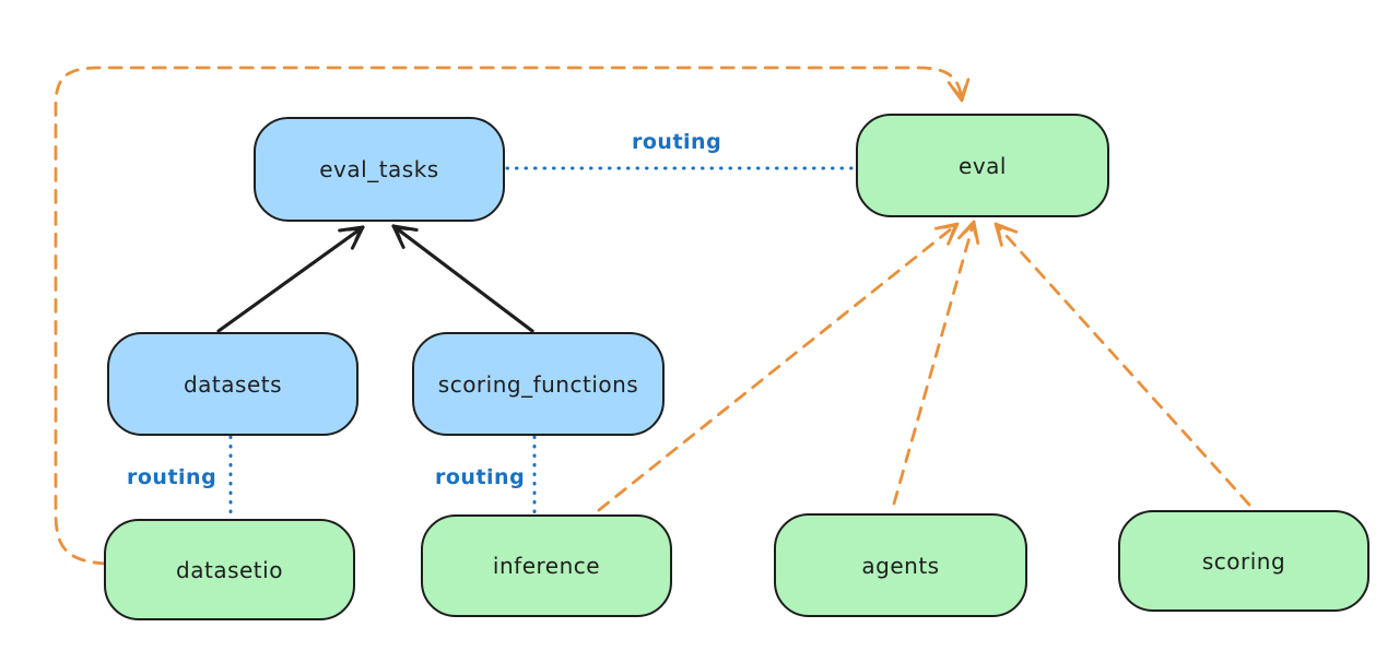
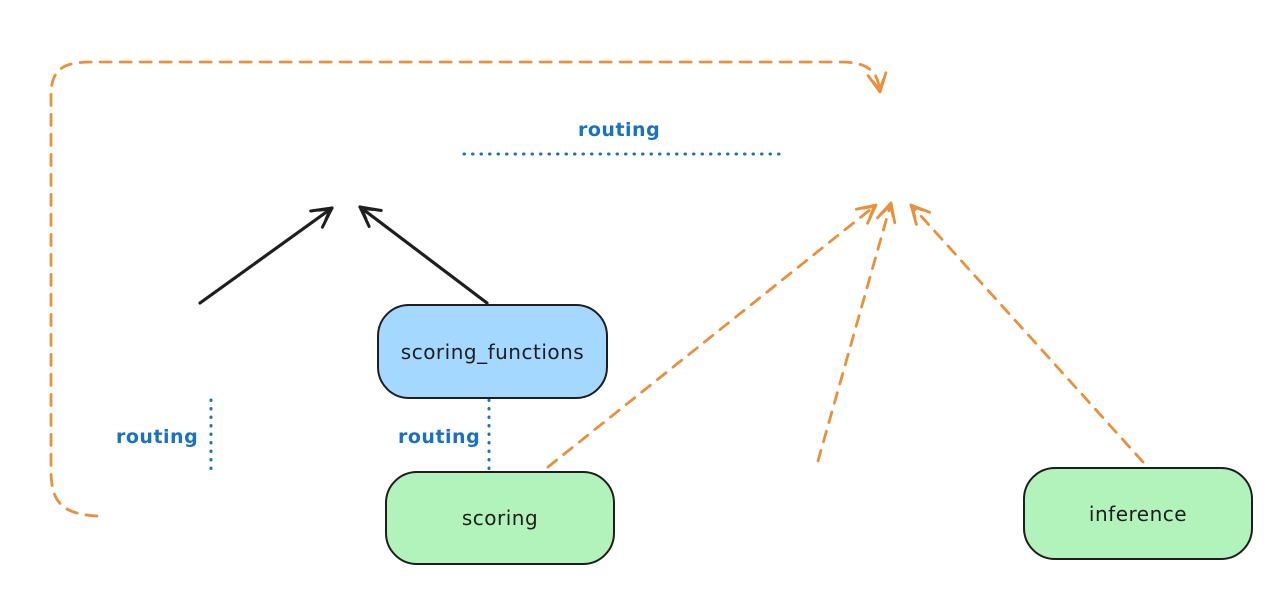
- eval_tasks
- eval
- datasets
  scoring_functions
- datasetio
- inference
+ scoring
- agents
- scoring
+ inference
  routing
  routing
  routing
